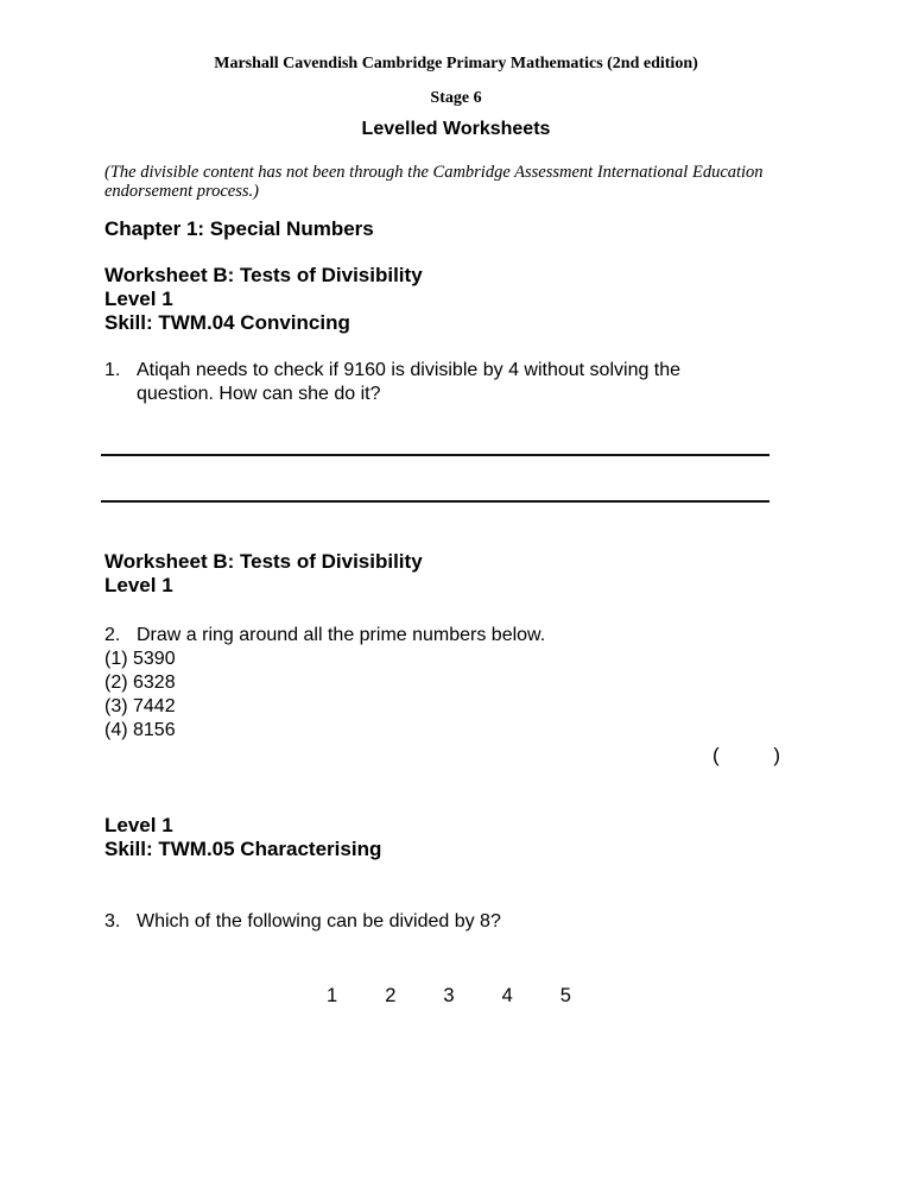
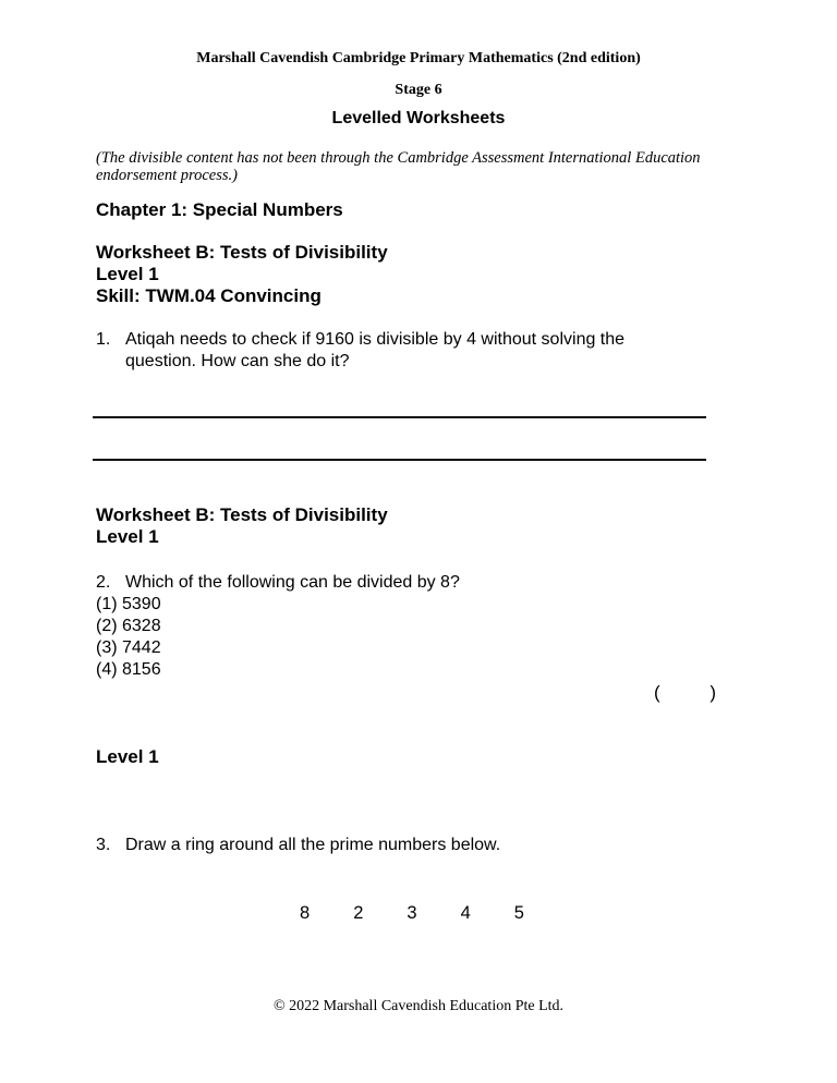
  Marshall Cavendish Cambridge Primary Mathematics (2nd edition)
  Stage 6
  Levelled Worksheets
  (The divisible content has not been through the Cambridge Assessment International Education endorsement process.)
  Chapter 1: Special Numbers
  Worksheet B: Tests of Divisibility
  Level 1
  Skill: TWM.04 Convincing
  1.
  Atiqah needs to check if 9160 is divisible by 4 without solving the question. How can she do it?
  Worksheet B: Tests of Divisibility
  Level 1
  2.
- Draw a ring around all the prime numbers below.
+ Which of the following can be divided by 8?
  (1) 5390
  (2) 6328
  (3) 7442
  (4) 8156
  (
  )
  Level 1
- Skill: TWM.05 Characterising
  3.
- Which of the following can be divided by 8?
+ Draw a ring around all the prime numbers below.
- 1
+ 8
  2
  3
  4
  5
+ © 2022 Marshall Cavendish Education Pte Ltd.
